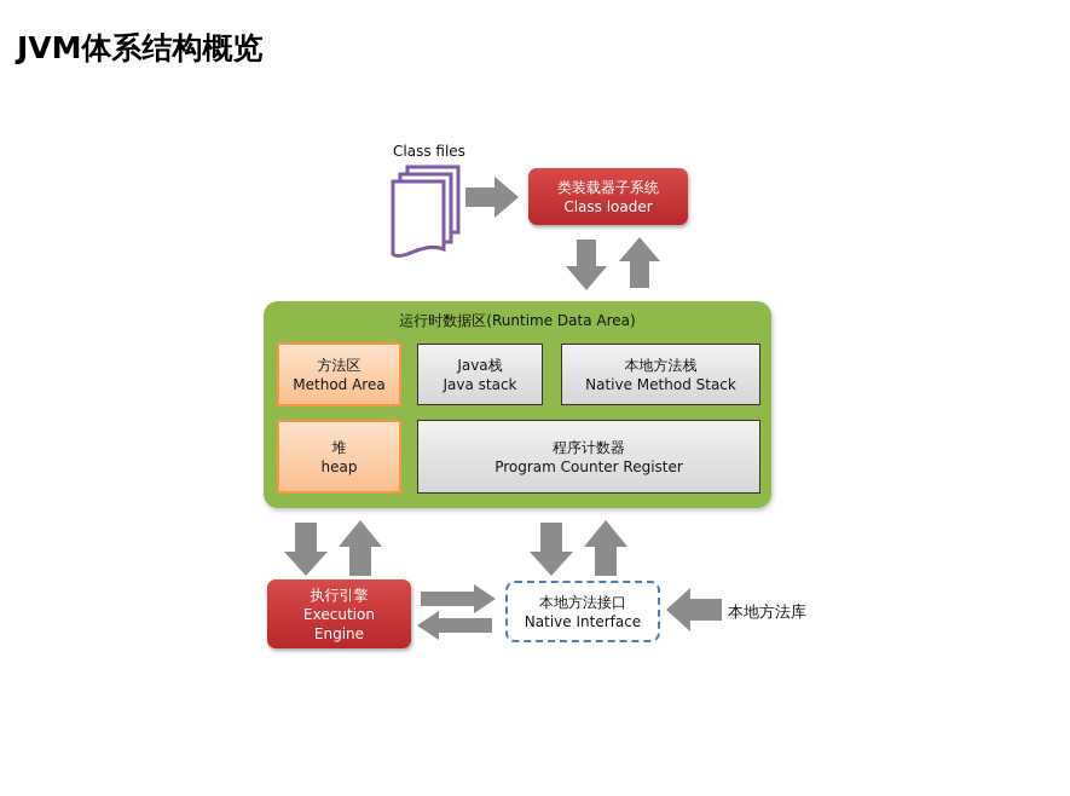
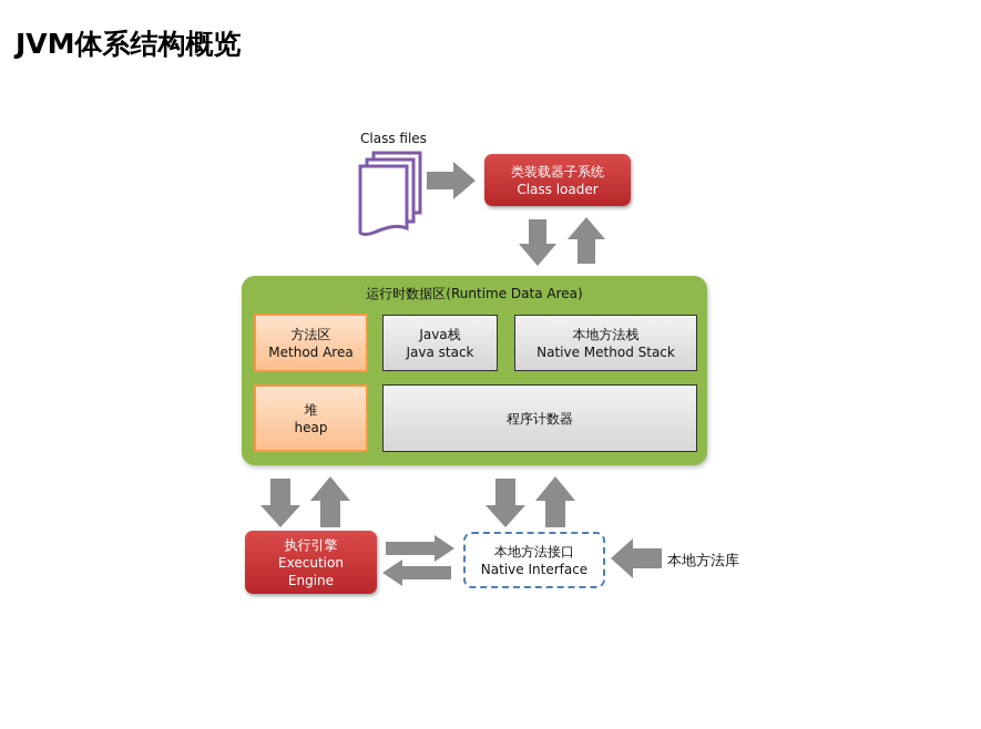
  JVM体系结构概览
  Class files
  类装载器子系统
  Class loader
  运行时数据区(Runtime Data Area)
  方法区
  Method Area
  Java栈
  Java stack
  本地方法栈
  Native Method Stack
  堆
  heap
  程序计数器
- Program Counter Register
  执行引擎
  Execution
  Engine
  本地方法接口
  Native Interface
  本地方法库
